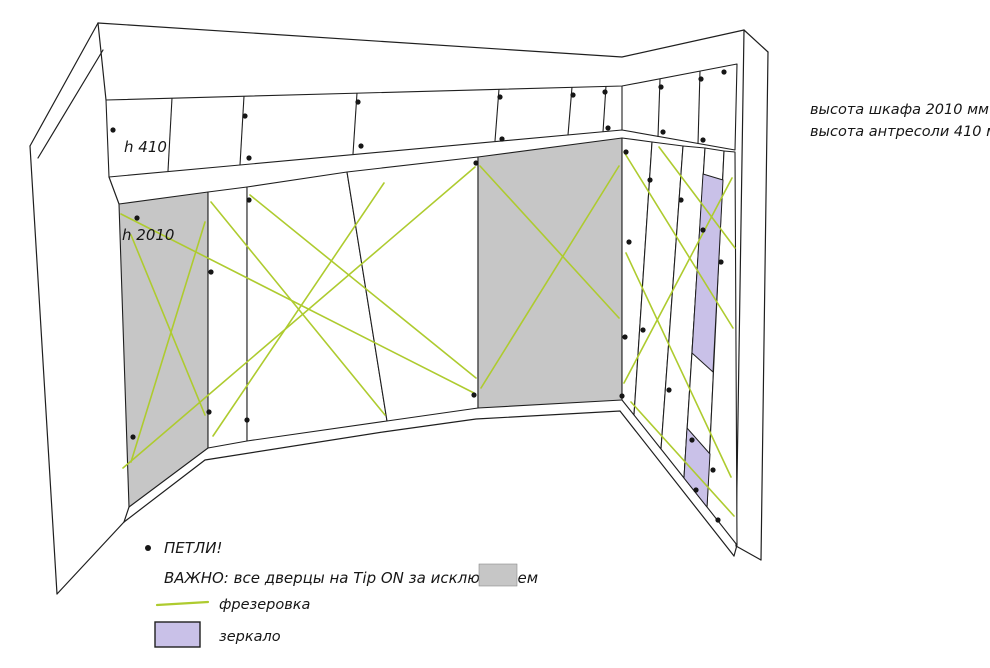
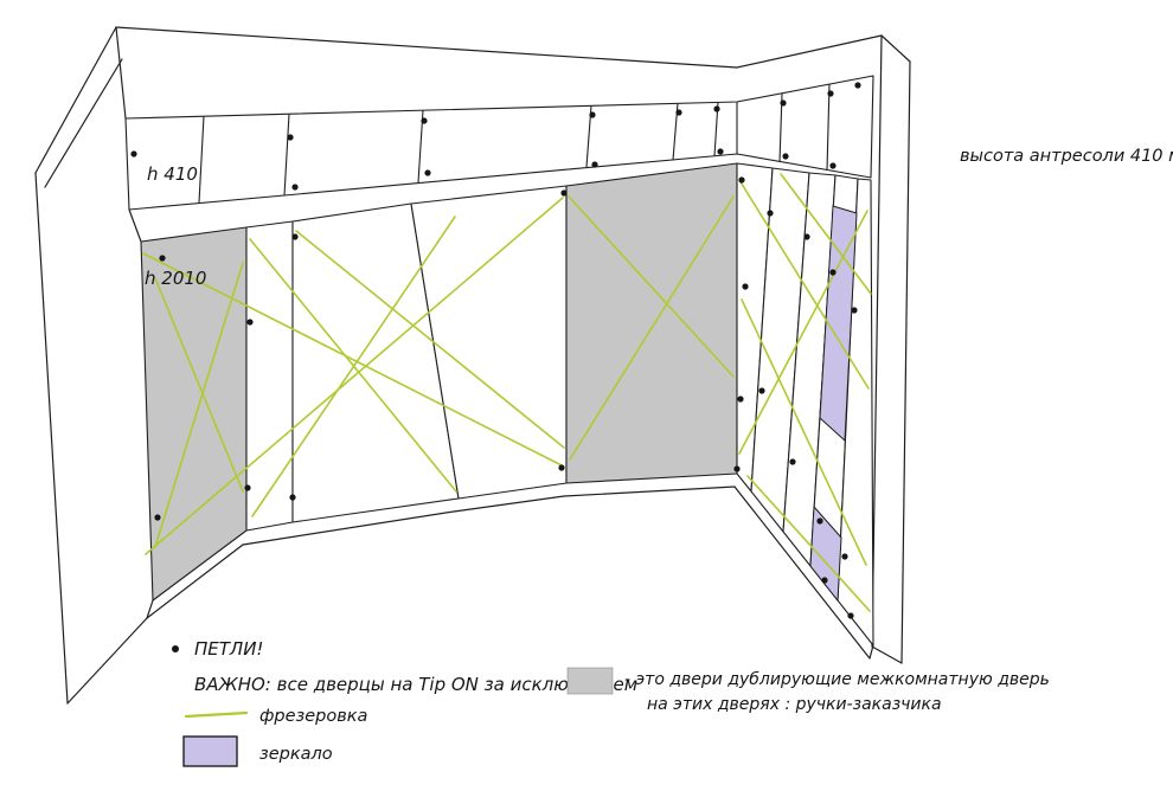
  h 410
  h 2010
- высота шкафа 2010 мм
  высота антресоли 410
  ПЕТЛИ!
  ВАЖНО: все дверцы на Tip ON за исклюем
+ - это двери дублирующие межкомнатную дверь
+ на этих дверях : ручки-заказчика
  фрезеровка
  зеркало
